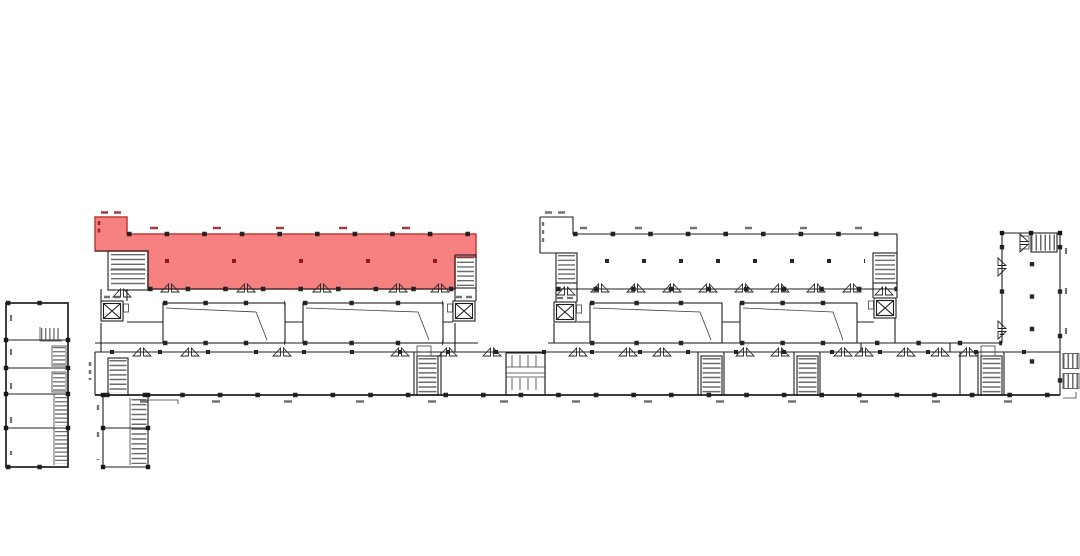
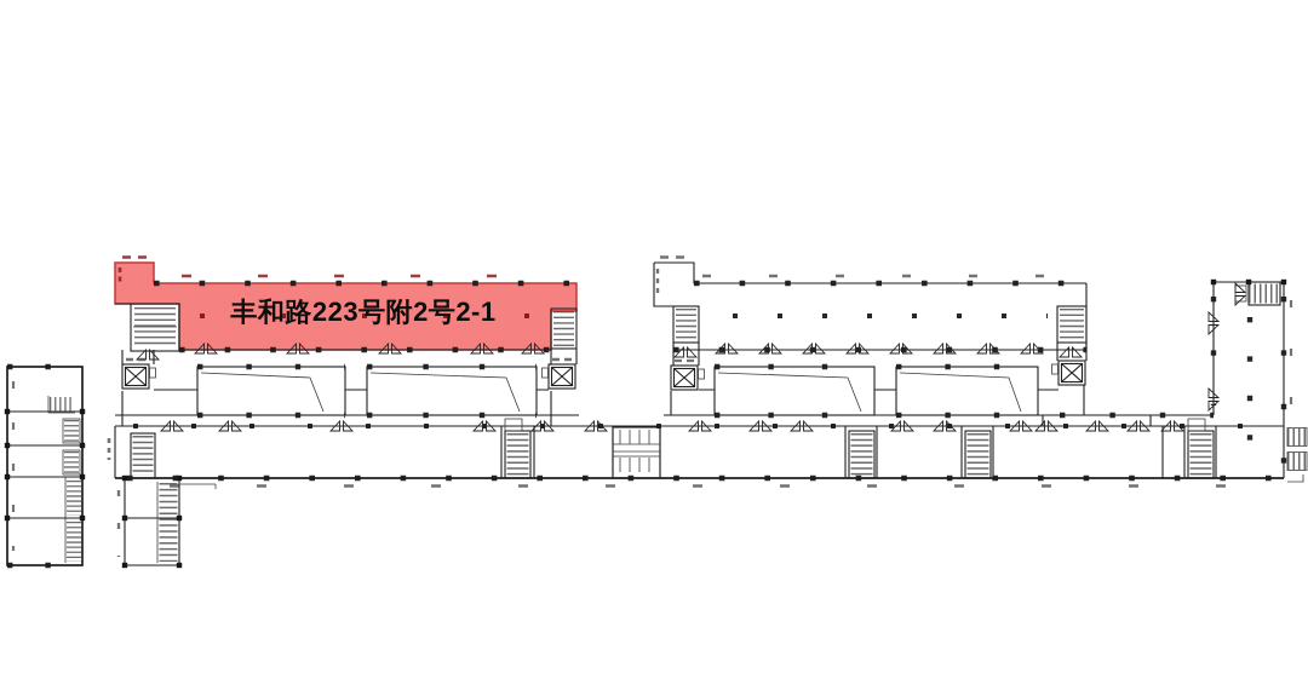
+ 丰和路223号附2号2-1
